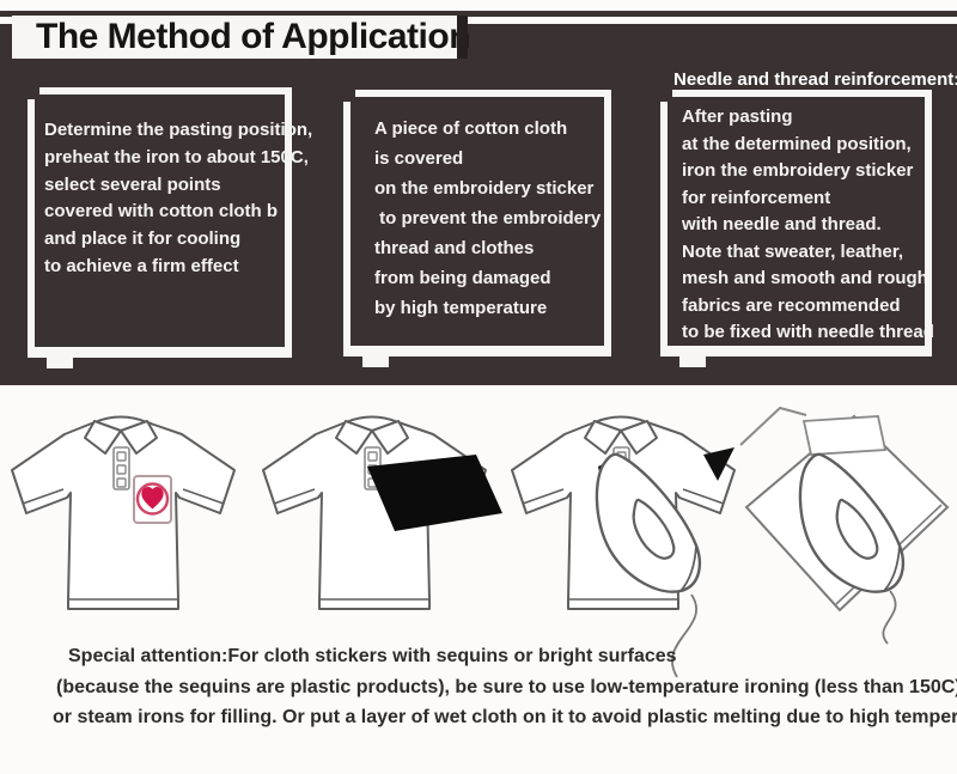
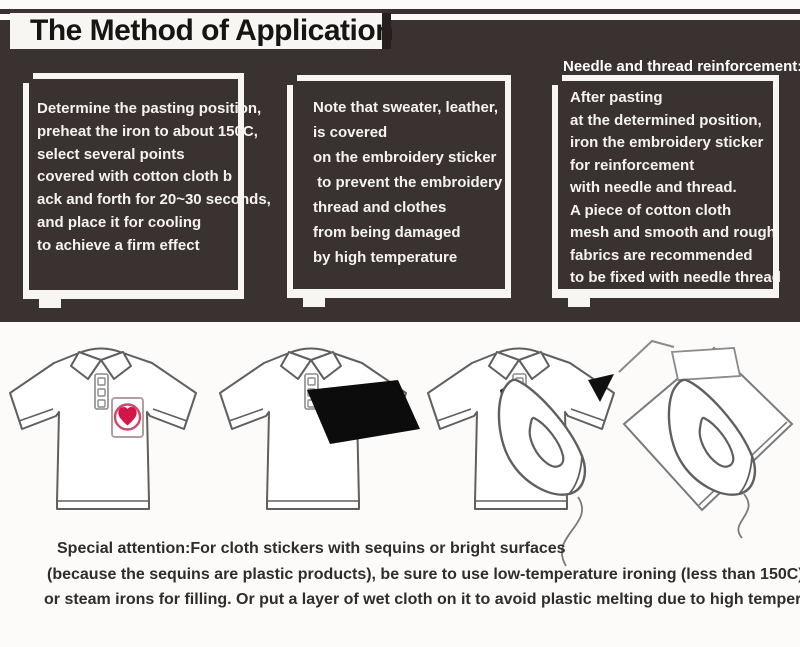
  The Method of Applicatio
  Determine the pasting position,
  preheat the iron to about 150C,
  select several points
  covered with cotton cloth b
+ ack and forth for 20~30 seconds,
  and place it for cooling
  to achieve a firm effect
- A piece of cotton cloth
+ Note that sweater, leather,
  is covered
  on the embroidery sticker
  to prevent the embroidery
  thread and clothes
  from being damaged
  by high temperature
  Needle and thread reinforcement
  After pasting
  at the determined position,
  iron the embroidery sticker
  for reinforcement
  with needle and thread.
- Note that sweater, leather,
+ A piece of cotton cloth
  mesh and smooth and rough
  fabrics are recommended
  to be fixed with needle thread
  Special attention:For cloth stickers with sequins or bright surfaces
  (because the sequins are plastic products), be sure to use low-temperature ironing (less than 150C
  or steam irons for filling. Or put a layer of wet cloth on it to avoid plastic melting due to high temper
